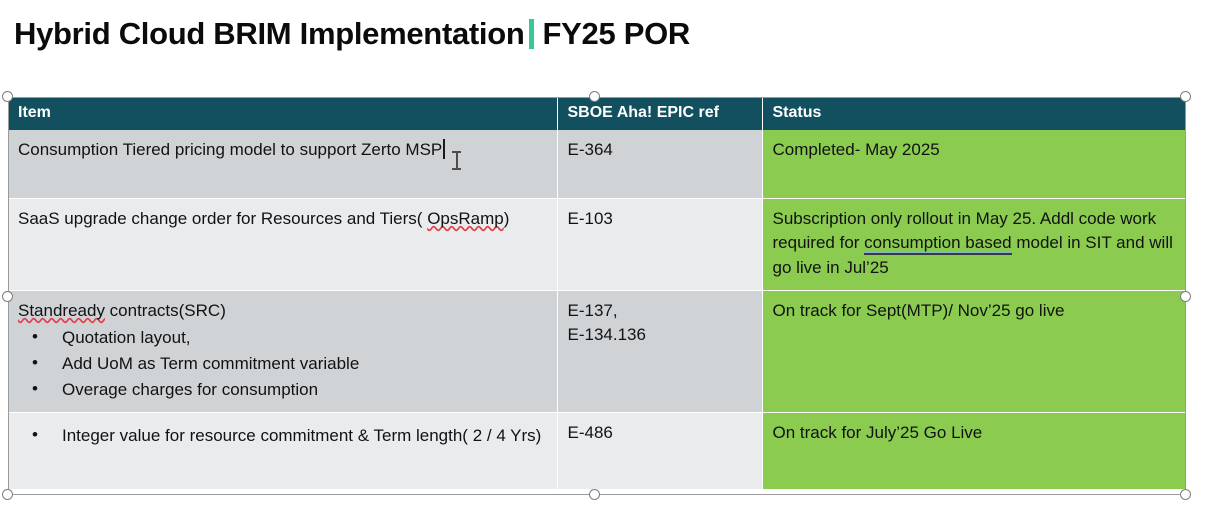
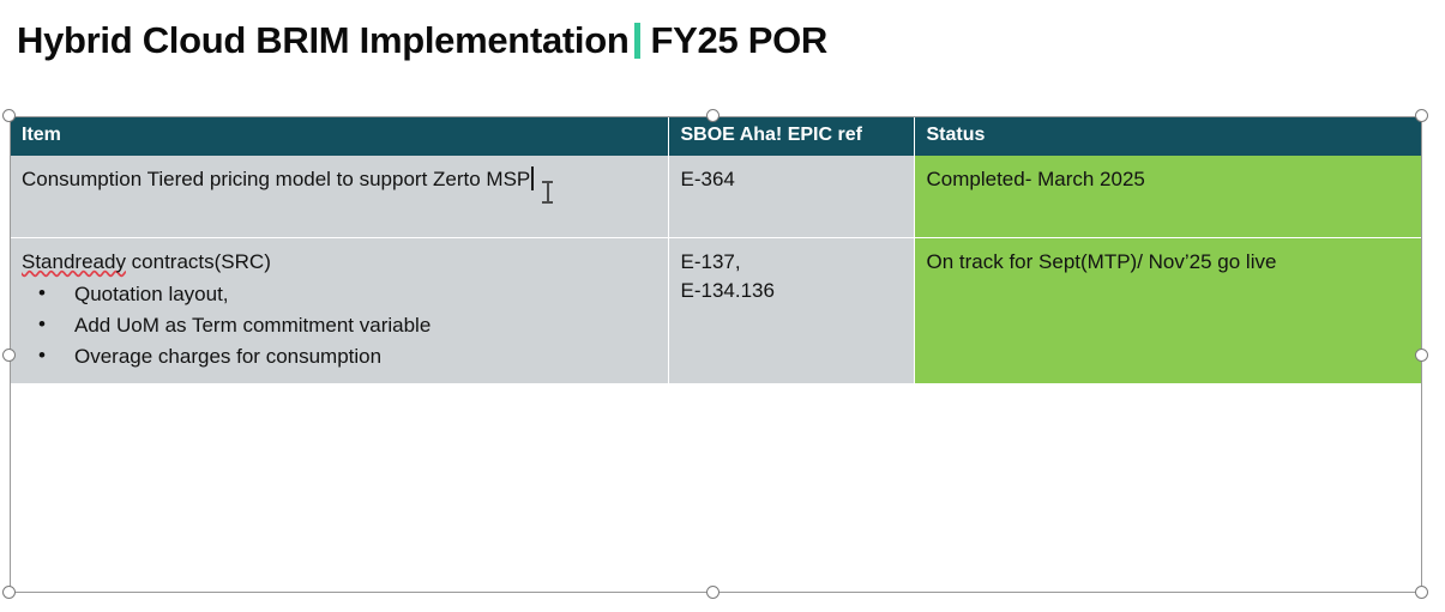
  Hybrid Cloud BRIM Implementation
  FY25 POR
  Item	SBOE Aha! EPIC ref	Status
- Consumption Tiered pricing model to support Zerto MSP	E-364	Completed- May 2025
+ Consumption Tiered pricing model to support Zerto MSP	E-364	Completed- March 2025
- SaaS upgrade change order for Resources and Tiers( OpsRamp)	E-103	Subscription only rollout in May 25. Addl code work required for consumption based model in SIT and will go live in Jul’25
  Standready contracts(SRC) Quotation layout, Add UoM as Term commitment variable Overage charges for consumption	E-137, E-134.136	On track for Sept(MTP)/ Nov’25 go live
- Integer value for resource commitment & Term length( 2 / 4 Yrs)	E-486	On track for July’25 Go Live
